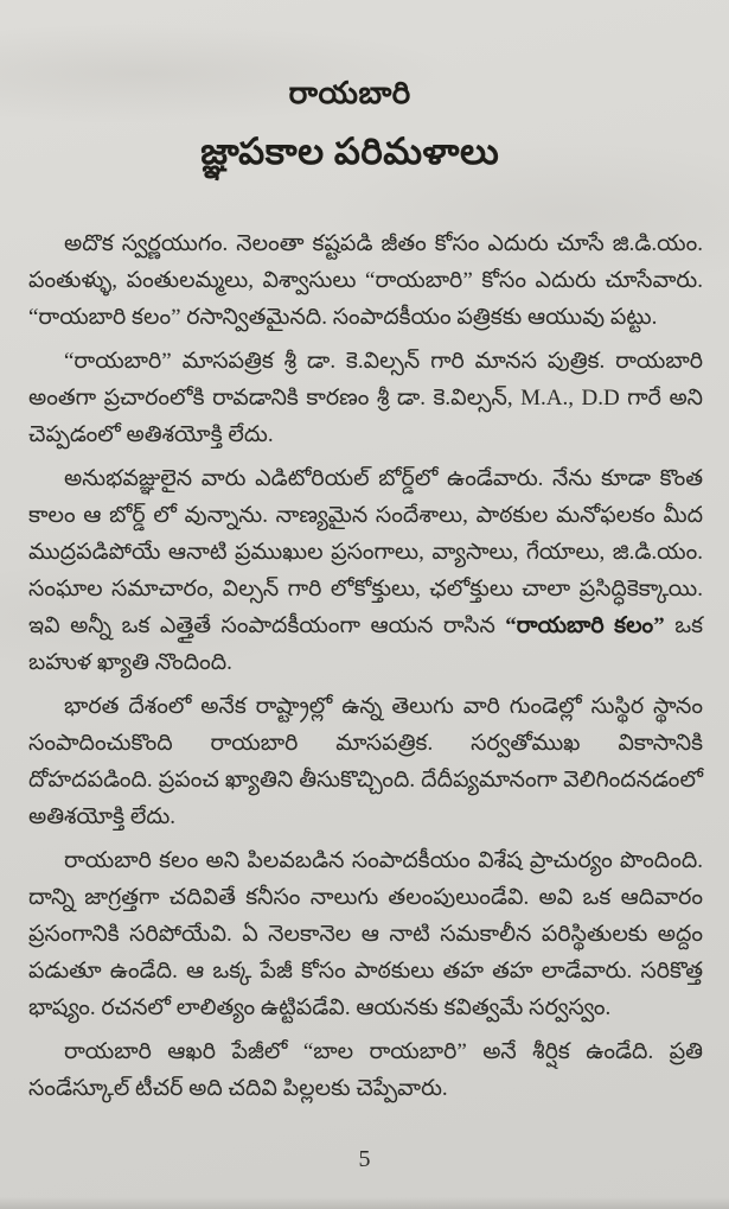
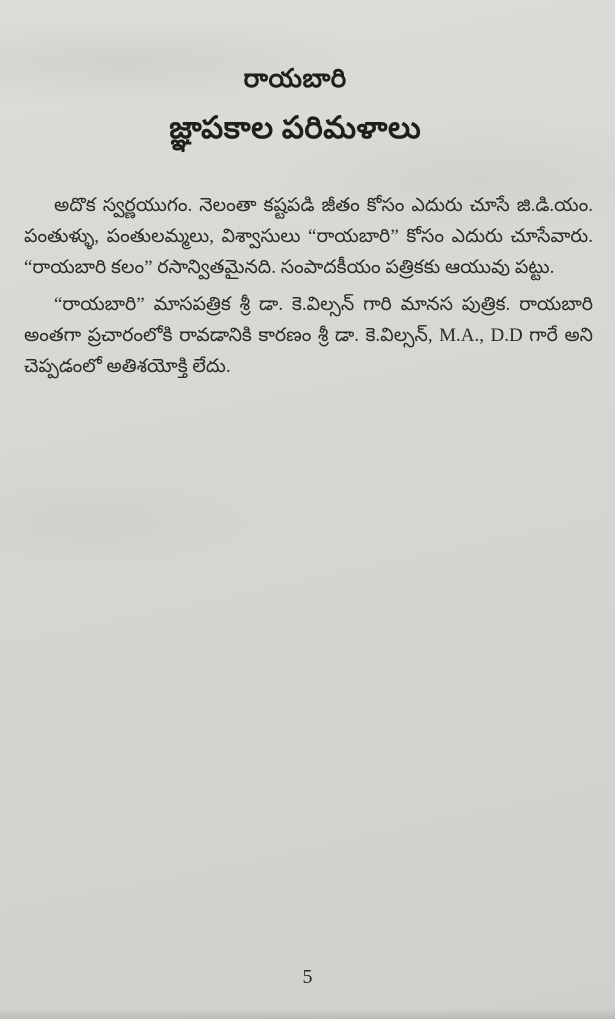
  రాయబారి
  జ్ఞాపకాల పరిమళాలు
  అదొక స్వర్ణయుగం. నెలంతా కష్టపడి జీతం కోసం ఎదురు చూసే జి.డి.యం. పంతుళ్ళు, పంతులమ్మలు, విశ్వాసులు “రాయబారి” కోసం ఎదురు చూసేవారు. “రాయబారి కలం” రసాన్వితమైనది. సంపాదకీయం పత్రికకు ఆయువు పట్టు.
  “రాయబారి” మాసపత్రిక శ్రీ డా. కె.విల్సన్ గారి మానస పుత్రిక. రాయబారి అంతగా ప్రచారంలోకి రావడానికి కారణం శ్రీ డా. కె.విల్సన్, M.A., D.D గారే అని చెప్పడంలో అతిశయోక్తి లేదు.
- అనుభవజ్ఞులైన వారు ఎడిటోరియల్ బోర్డ్‌లో ఉండేవారు. నేను కూడా కొంత కాలం ఆ బోర్డ్ లో వున్నాను. నాణ్యమైన సందేశాలు, పాఠకుల మనోఫలకం మీద ముద్రపడిపోయే ఆనాటి ప్రముఖుల ప్రసంగాలు, వ్యాసాలు, గేయాలు, జి.డి.యం. సంఘాల సమాచారం, విల్సన్ గారి లోకోక్తులు, ఛలోక్తులు చాలా ప్రసిద్ధికెక్కాయి. ఇవి అన్నీ ఒక ఎత్తైతే సంపాదకీయంగా ఆయన రాసిన “రాయబారి కలం” ఒక బహుళ ఖ్యాతి నొందింది.
- భారత దేశంలో అనేక రాష్ట్రాల్లో ఉన్న తెలుగు వారి గుండెల్లో సుస్థిర స్థానం సంపాదించుకొంది రాయబారి మాసపత్రిక. సర్వతోముఖ వికాసానికి దోహదపడింది. ప్రపంచ ఖ్యాతిని తీసుకొచ్చింది. దేదీప్యమానంగా వెలిగిందనడంలో అతిశయోక్తి లేదు.
- రాయబారి కలం అని పిలవబడిన సంపాదకీయం విశేష ప్రాచుర్యం పొందింది. దాన్ని జాగ్రత్తగా చదివితే కనీసం నాలుగు తలంపులుండేవి. అవి ఒక ఆదివారం ప్రసంగానికి సరిపోయేవి. ఏ నెలకానెల ఆ నాటి సమకాలీన పరిస్థితులకు అద్దం పడుతూ ఉండేది. ఆ ఒక్క పేజీ కోసం పాఠకులు తహ తహ లాడేవారు. సరికొత్త భాష్యం. రచనలో లాలిత్యం ఉట్టిపడేవి. ఆయనకు కవిత్వమే సర్వస్వం.
- రాయబారి ఆఖరి పేజీలో “బాల రాయబారి” అనే శీర్షిక ఉండేది. ప్రతి సండేస్కూల్ టీచర్ అది చదివి పిల్లలకు చెప్పేవారు.
  5
